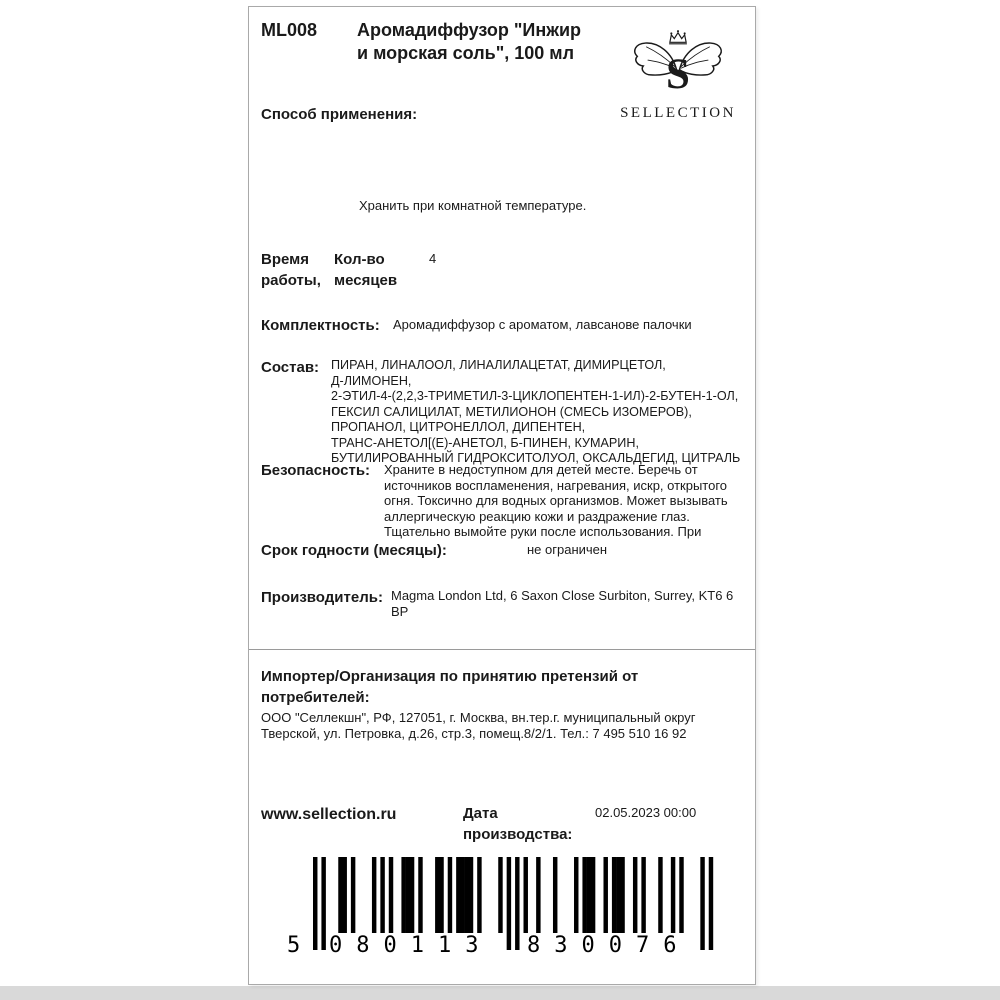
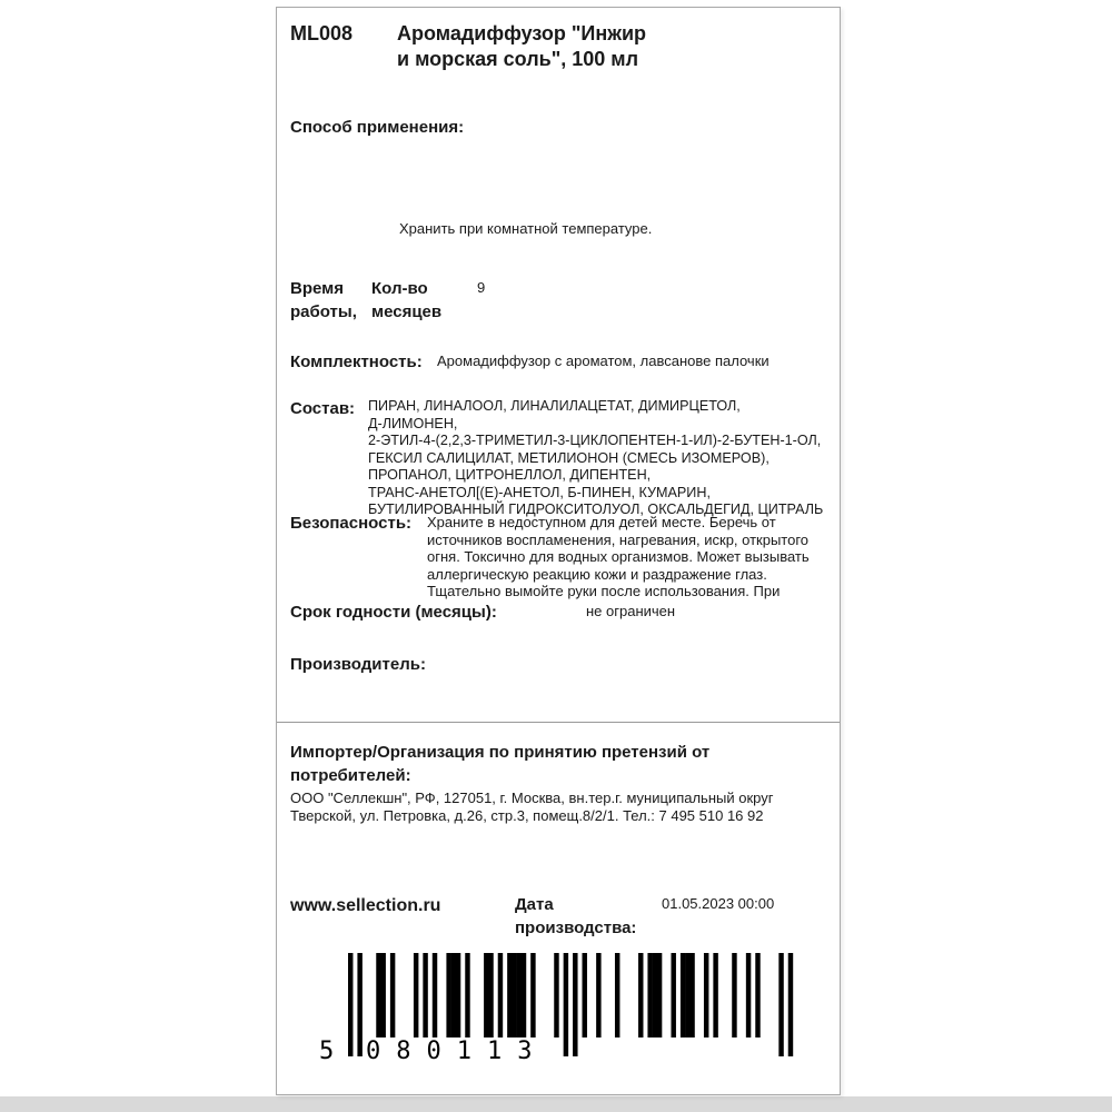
  ML008
  Аромадиффузор "Инжир
  и морская соль", 100 мл
- S
- SELLECTION
  Способ применения:
  Хранить при комнатной температуре.
  Время
  работы,
  Кол-во
  месяцев
- 4
+ 9
  Комплектность:
  Аромадиффузор с ароматом, лавсанове палочки
  Состав:
  ПИРАН, ЛИНАЛООЛ, ЛИНАЛИЛАЦЕТАТ, ДИМИРЦЕТОЛ,
  Д-ЛИМОНЕН,
  2-ЭТИЛ-4-(2,2,3-ТРИМЕТИЛ-3-ЦИКЛОПЕНТЕН-1-ИЛ)-2-БУТЕН-1-ОЛ,
  ГЕКСИЛ САЛИЦИЛАТ, МЕТИЛИОНОН (СМЕСЬ ИЗОМЕРОВ),
  ПРОПАНОЛ, ЦИТРОНЕЛЛОЛ, ДИПЕНТЕН,
  ТРАНС-АНЕТОЛ[(Е)-АНЕТОЛ, Б-ПИНЕН, КУМАРИН,
  БУТИЛИРОВАННЫЙ ГИДРОКСИТОЛУОЛ, ОКСАЛЬДЕГИД, ЦИТРАЛЬ
  Безопасность:
  Храните в недоступном для детей месте. Беречь от
  источников воспламенения, нагревания, искр, открытого
  огня. Токсично для водных организмов. Может вызывать
  аллергическую реакцию кожи и раздражение глаз.
  Тщательно вымойте руки после использования. При
  Срок годности (месяцы):
  не ограничен
  Производитель:
- Magma London Ltd, 6 Saxon Close Surbiton, Surrey, KT6 6
- BP
  Импортер/Организация по принятию претензий от
  потребителей:
  ООО "Селлекшн", РФ, 127051, г. Москва, вн.тер.г. муниципальный округ
  Тверской, ул. Петровка, д.26, стр.3, помещ.8/2/1. Тел.: 7 495 510 16 92
  www.sellection.ru
  Дата
  производства:
- 02.05.2023 00:00
+ 01.05.2023 00:00
  5
  080113
- 830076
